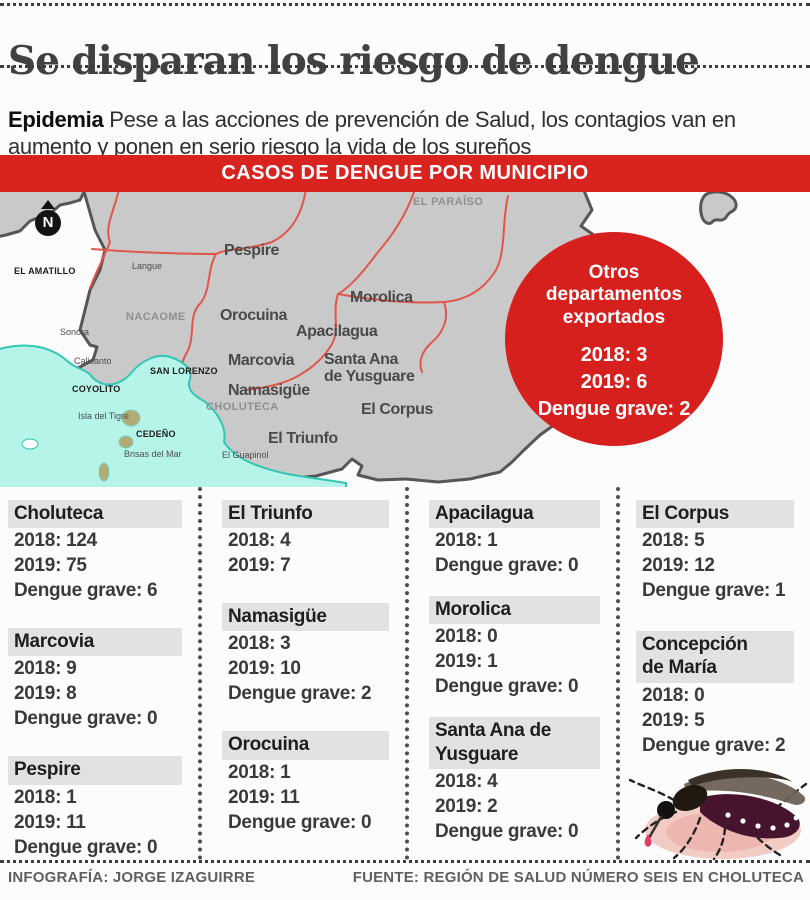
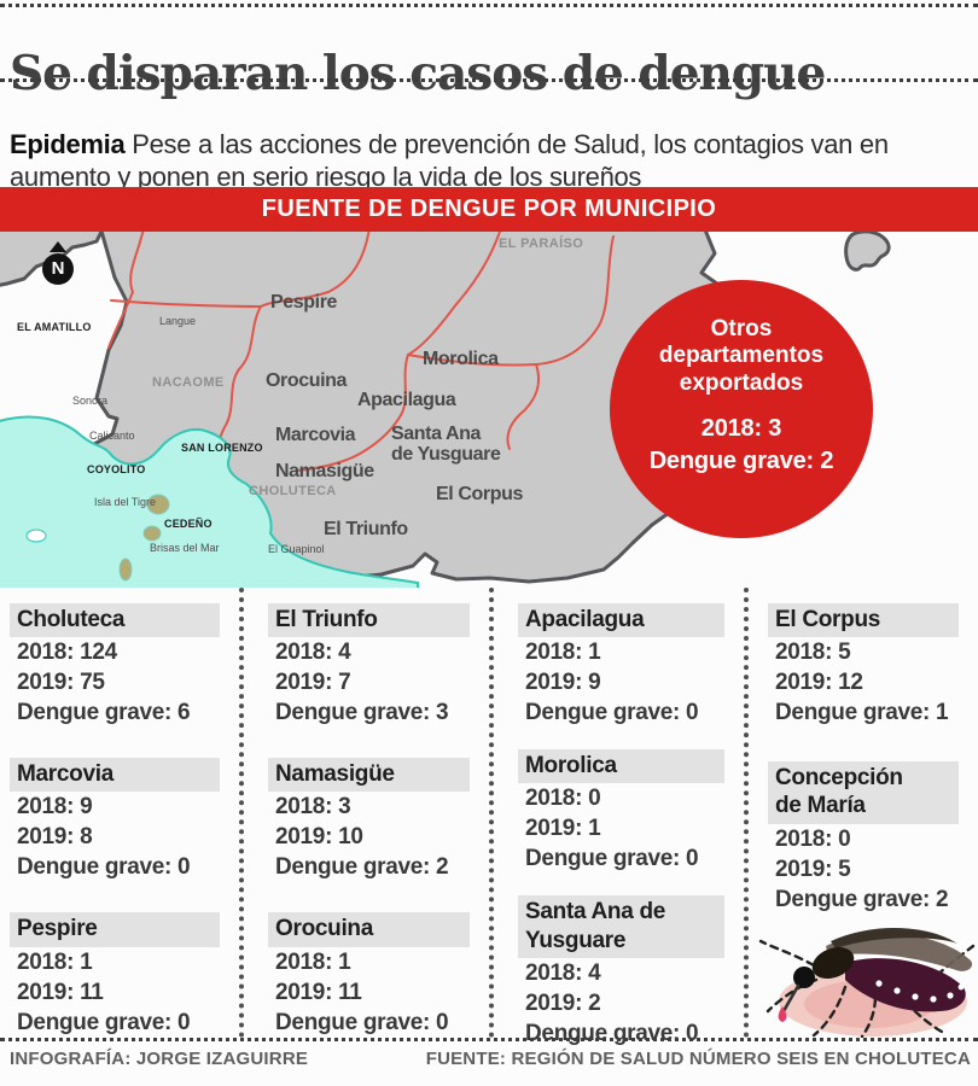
- Se disparan los riesgo de dengue
+ Se disparan los casos de dengue
  Epidemia Pese a las acciones de prevención de Salud, los contagios van en aumento y ponen en serio riesgo la vida de los sureños
- CASOS DE DENGUE POR MUNICIPIO
+ FUENTE DE DENGUE POR MUNICIPIO
  EL PARAÍSO
  Pespire
  Langue
  EL AMATILLO
  Morolica
  Orocuina
  NACAOME
  Apacilagua
  Sonora
  Marcovia
  Santa Ana
  de Yusguare
  Calicanto
  SAN LORENZO
  Namasigüe
  COYOLITO
  CHOLUTECA
  El Corpus
  Isla del Tigre
  CEDEÑO
  El Triunfo
  Brisas del Mar
  El Guapinol
  N
  Otros departamentos exportados
  2018: 3
- 2019: 6
  Dengue grave: 2
  Choluteca
  2018: 124
  2019: 75
  Dengue grave: 6
  Marcovia
  2018: 9
  2019: 8
  Dengue grave: 0
  Pespire
  2018: 1
  2019: 11
  Dengue grave: 0
  El Triunfo
  2018: 4
  2019: 7
+ Dengue grave: 3
  Namasigüe
  2018: 3
  2019: 10
  Dengue grave: 2
  Orocuina
  2018: 1
  2019: 11
  Dengue grave: 0
  Apacilagua
  2018: 1
+ 2019: 9
  Dengue grave: 0
  Morolica
  2018: 0
  2019: 1
  Dengue grave: 0
  Santa Ana de
  Yusguare
  2018: 4
  2019: 2
  Dengue grave: 0
  El Corpus
  2018: 5
  2019: 12
  Dengue grave: 1
  Concepción
  de María
  2018: 0
  2019: 5
  Dengue grave: 2
  INFOGRAFÍA: JORGE IZAGUIRRE
  FUENTE: REGIÓN DE SALUD NÚMERO SEIS EN CHOLUTECA
